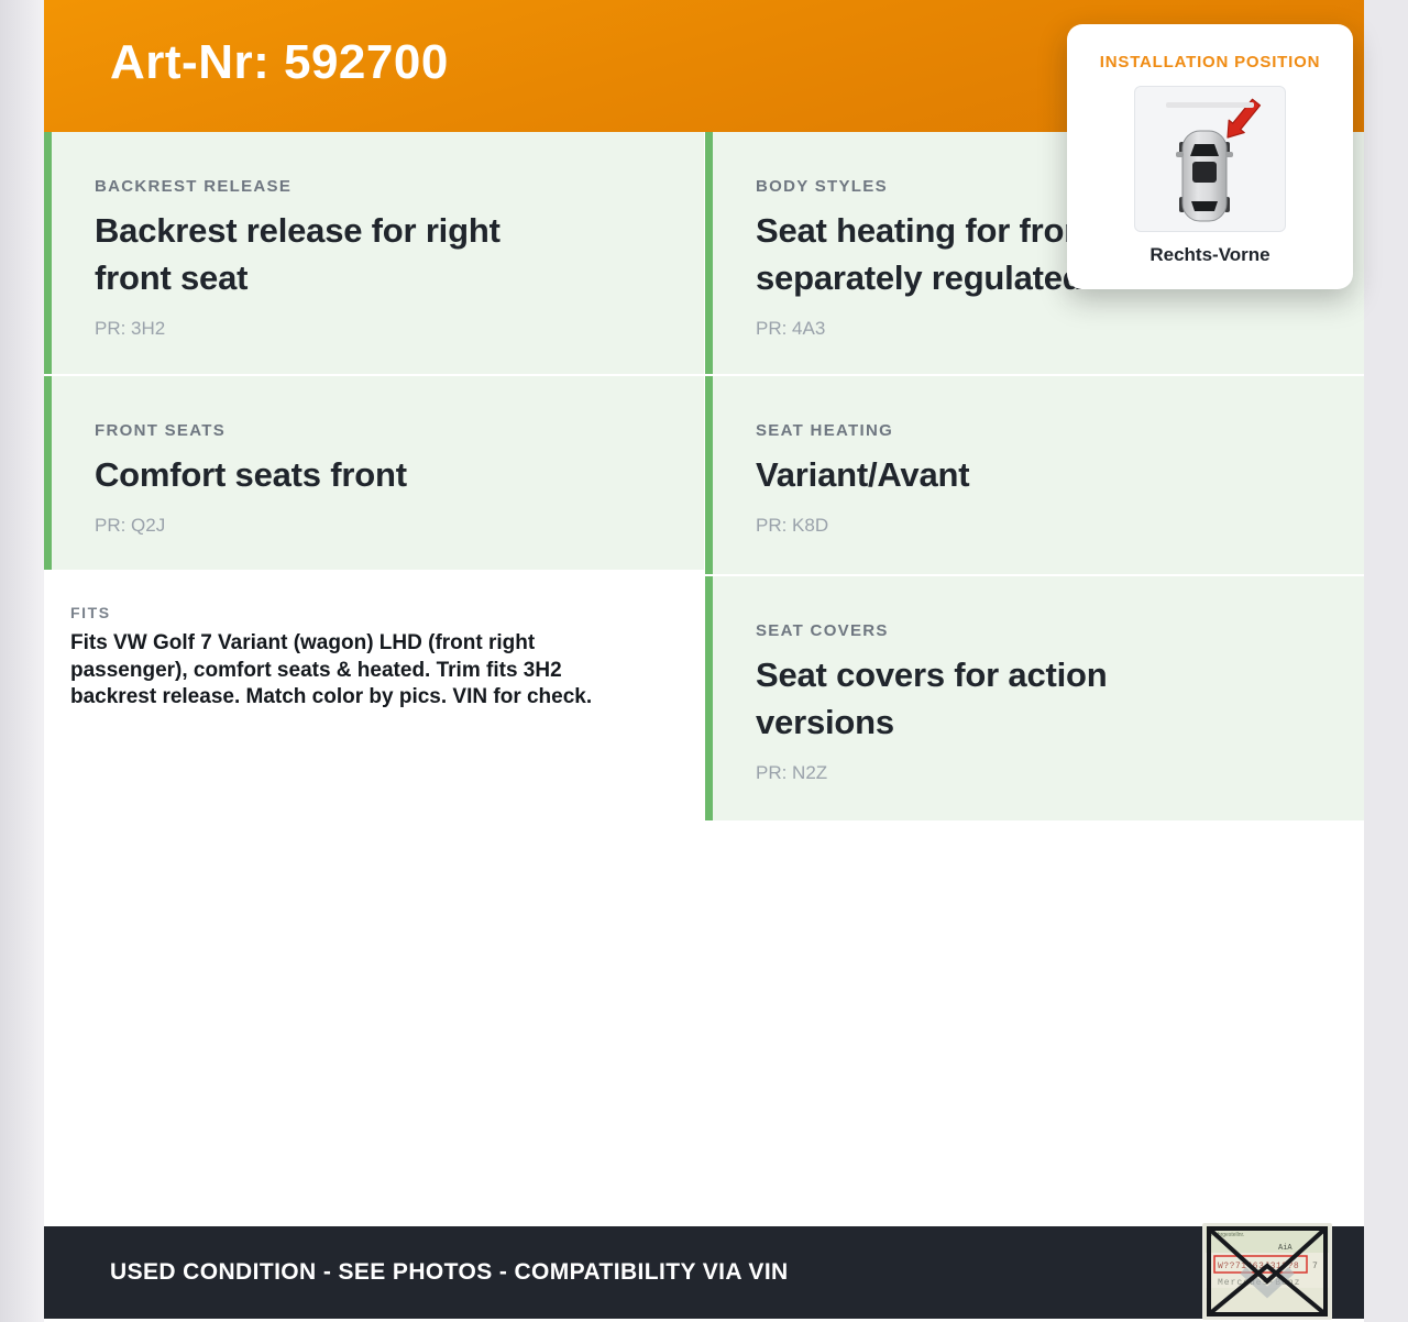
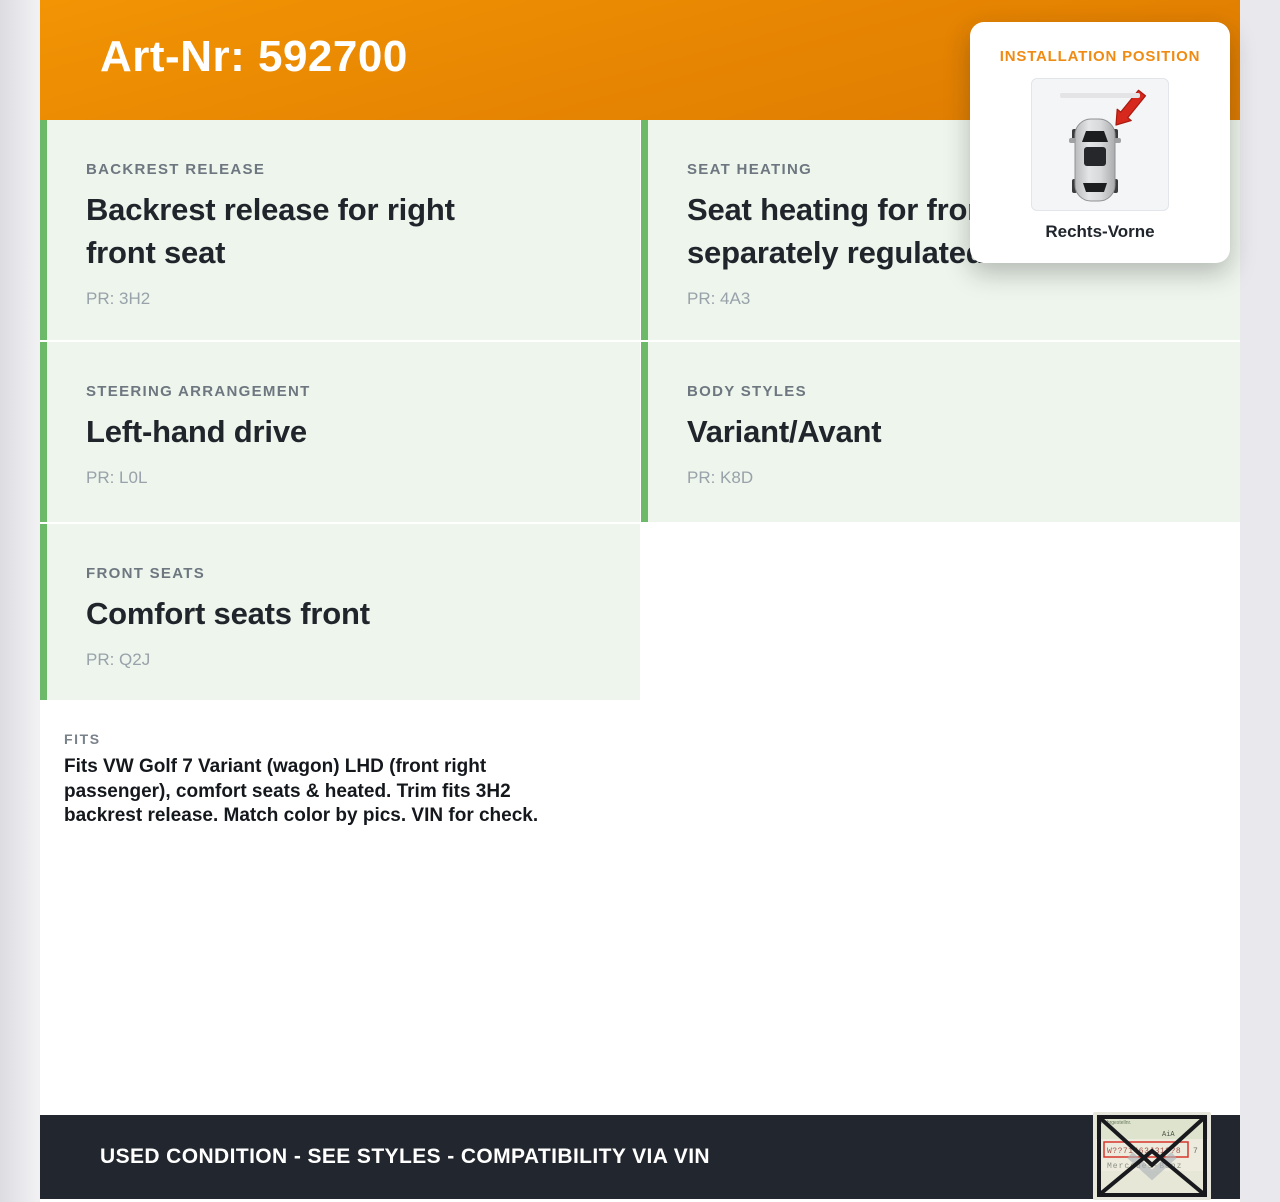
  Art-Nr: 592700
  BACKREST RELEASE
  Backrest release for right
  front seat
  PR: 3H2
+ STEERING ARRANGEMENT
+ Left-hand drive
+ PR: L0L
  FRONT SEATS
  Comfort seats front
  PR: Q2J
  FITS
  Fits VW Golf 7 Variant (wagon) LHD (front right
  passenger), comfort seats & heated. Trim fits 3H2
  backrest release. Match color by pics. VIN for check.
- BODY STYLES
+ SEAT HEATING
  separately regulate
  PR: 4A3
- SEAT HEATING
+ BODY STYLES
  Variant/Avant
  PR: K8D
- SEAT COVERS
- Seat covers for action
- versions
- PR: N2Z
  INSTALLATION POSITION
  Rechts-Vorne
- USED CONDITION - SEE PHOTOS - COMPATIBILITY VIA VIN
+ USED CONDITION - SEE STYLES - COMPATIBILITY VIA VIN
  AiA
  W??716331?8
  7
  Mercdes-Bz
